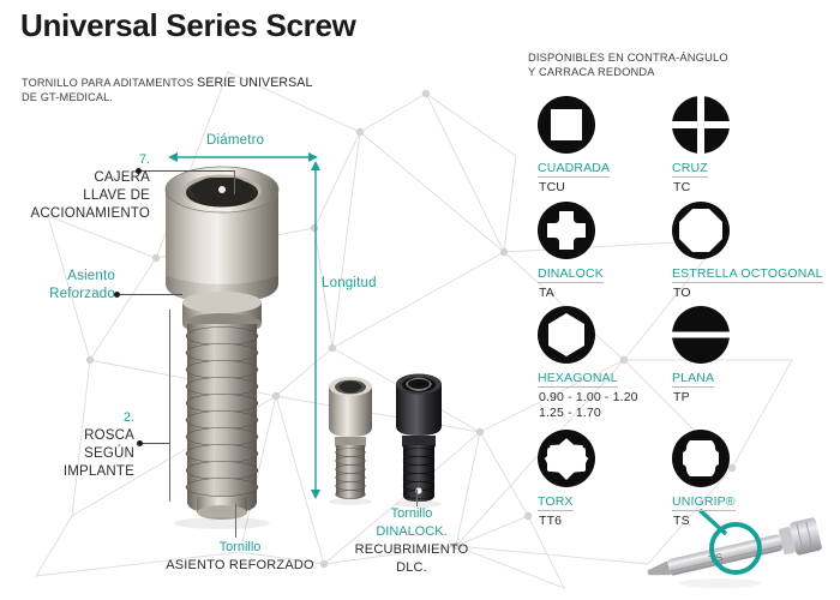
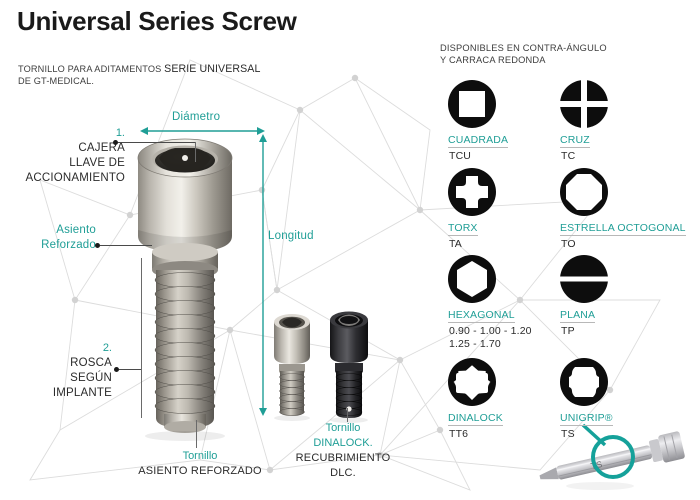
  Universal Series Screw
  TORNILLO PARA ADITAMENTOS SERIE UNIVERSAL
  DE GT-MEDICAL.
  Diámetro
  Longitud
- 7.
+ 1.
  CAJERA
  LLAVE DE
  ACCIONAMIENTO
  Asiento
  Reforzado
  2.
  ROSCA
  SEGÚN
  IMPLANTE
  Tornillo
  ASIENTO REFORZADO
  Tornillo
  DINALOCK.
  RECUBRIMIENTO DLC.
  DISPONIBLES EN CONTRA-ÁNGULO
  Y CARRACA REDONDA
  CUADRADA
  TCU
  CRUZ
  TC
- DINALOCK
+ TORX
  TA
  ESTRELLA OCTOGONAL
  TO
  HEXAGONAL
  0.90 - 1.00 - 1.20
  1.25 - 1.70
  PLANA
  TP
- TORX
+ DINALOCK
  TT6
  UNIGRIP®
  TS
